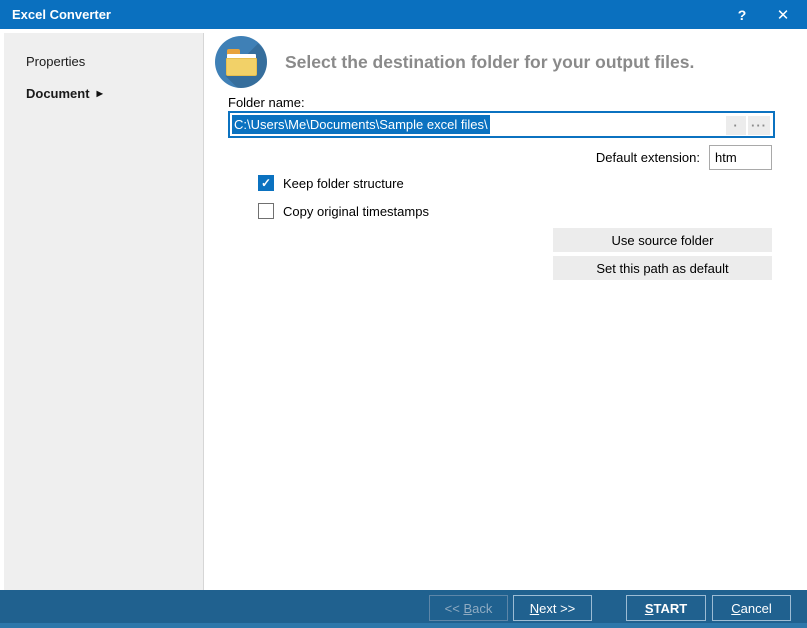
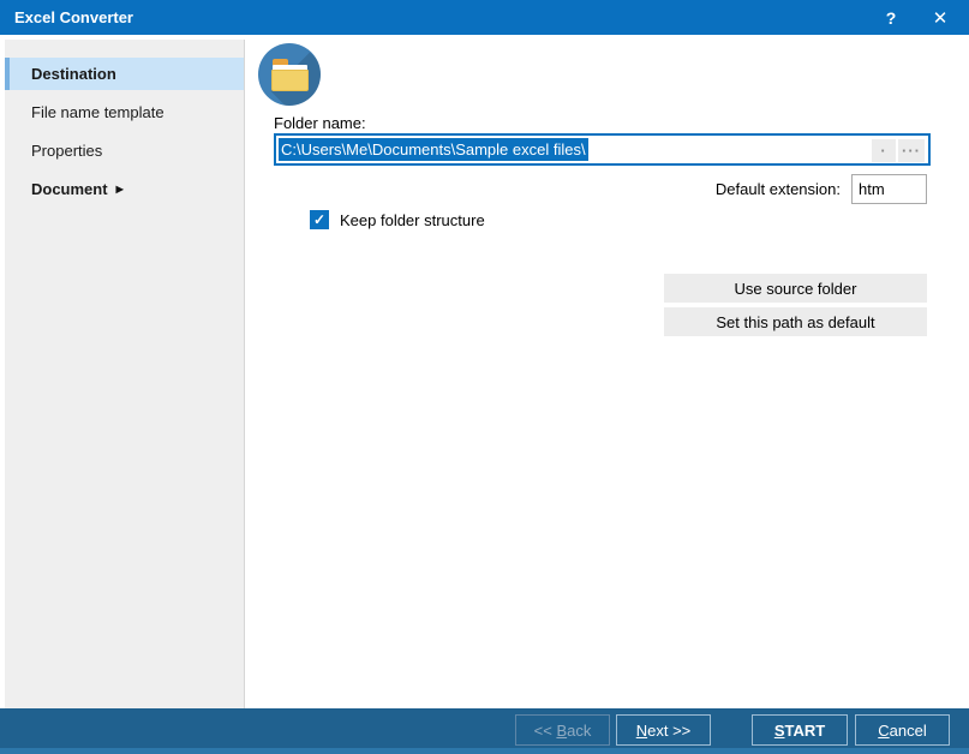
  Excel Converter
  ?
  ✕
+ Destination
+ File name template
  Properties
  Document
  ▶
- Select the destination folder for your output files.
  Folder name:
  C:\Users\Me\Documents\Sample excel files\
  ·
  ···
  Default extension:
  htm
  ✓
  Keep folder structure
- Copy original timestamps
  Use source folder
  Set this path as default
  <<
  B
  ack
  N
  ext >>
  S
  TART
  C
  ancel
